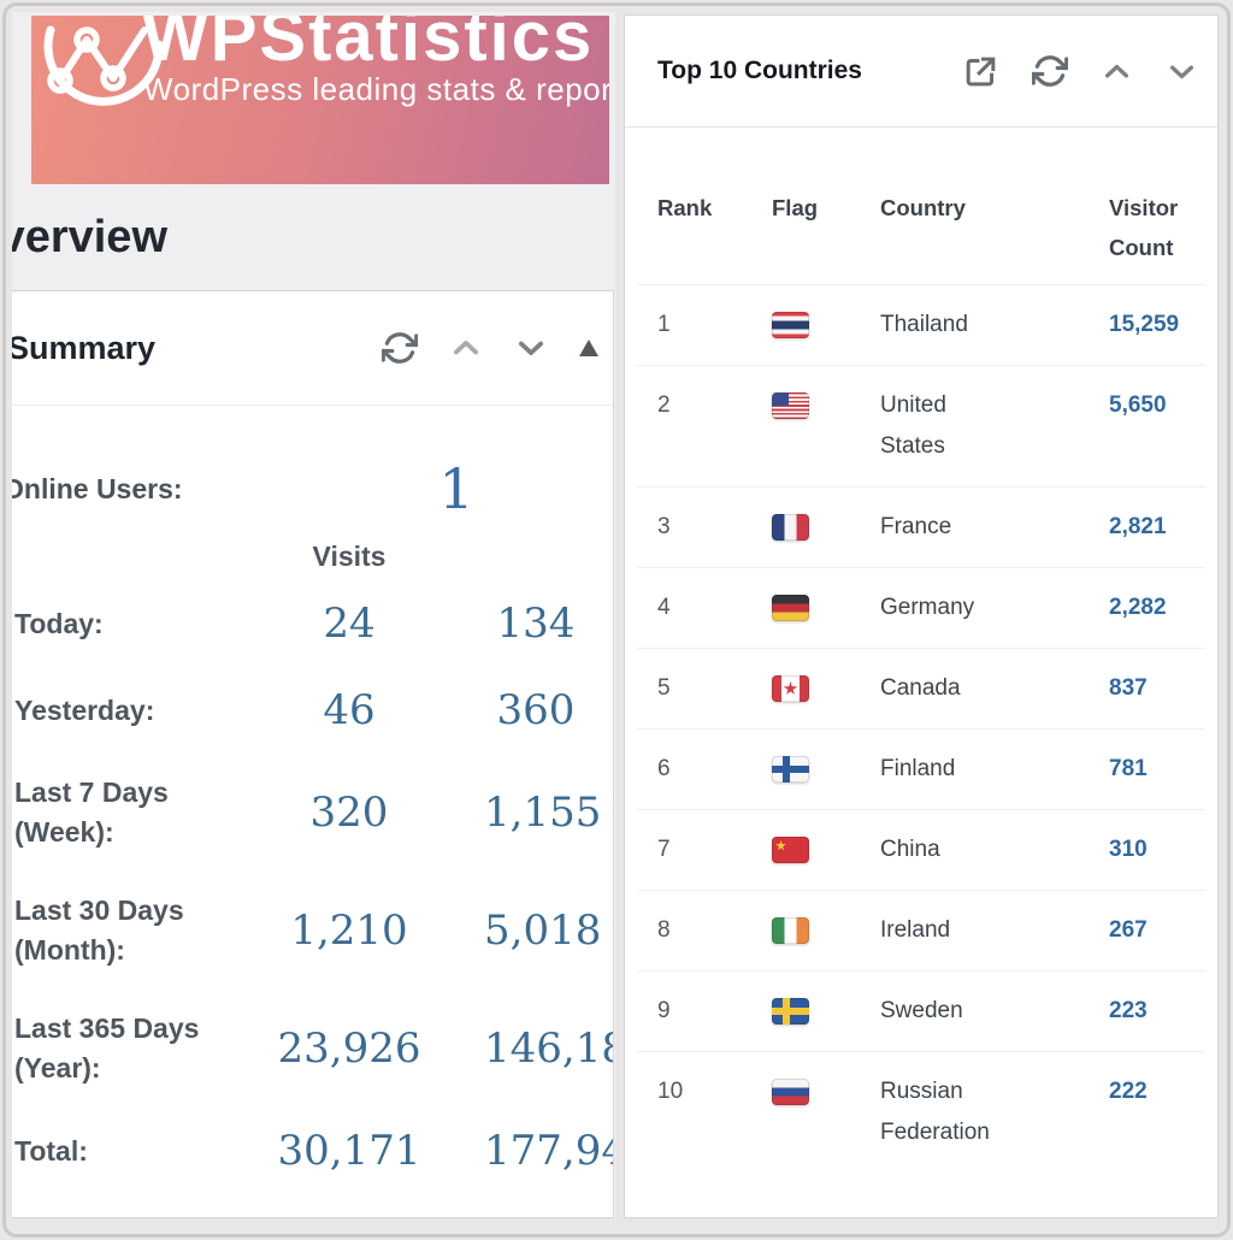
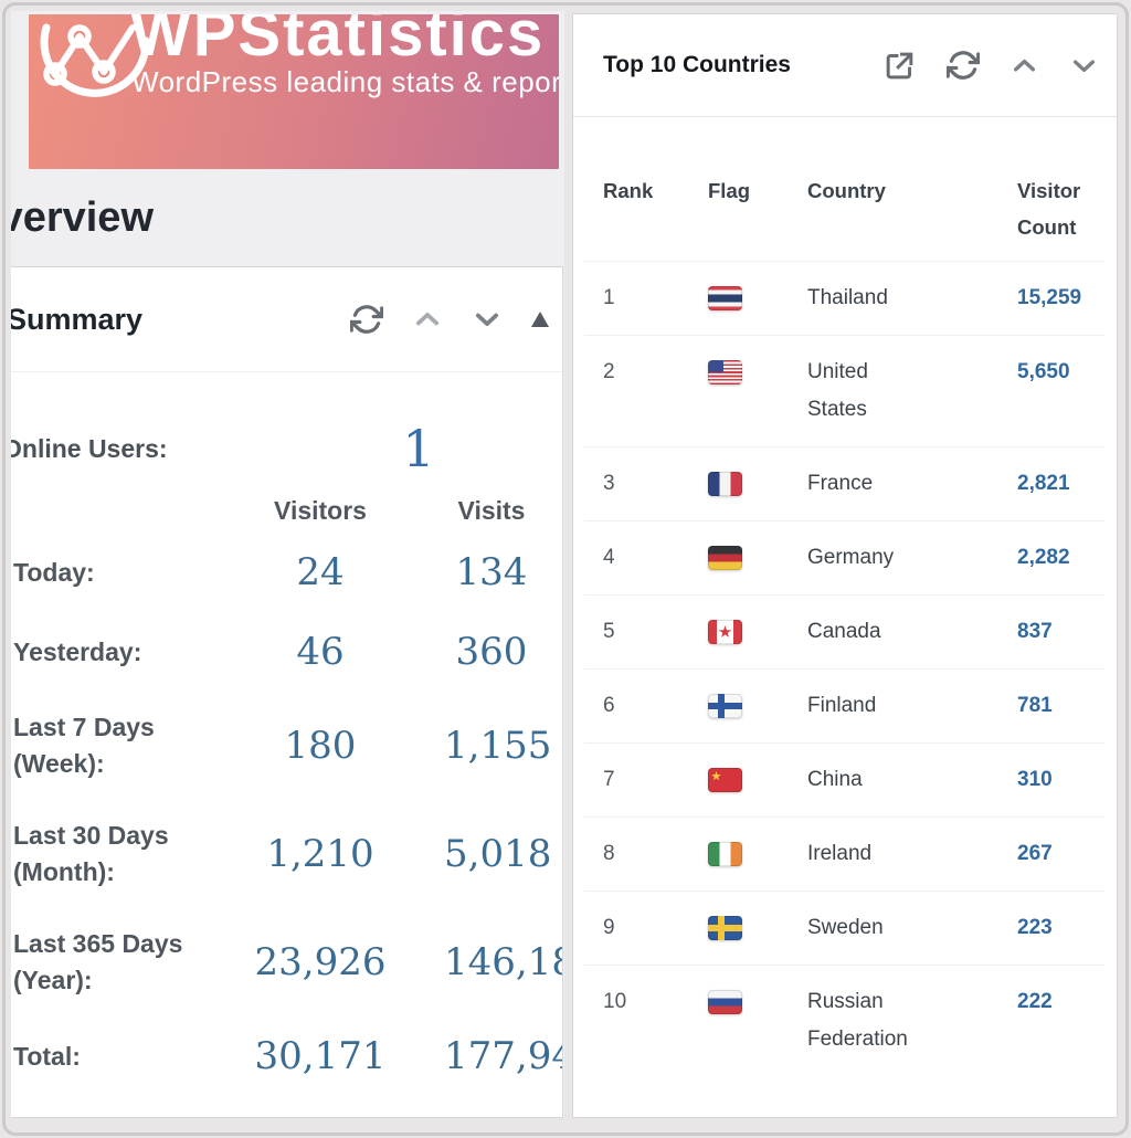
  WPStatistics
  WordPress leading stats & repor
  verview
  Summary
  Online Users:
  1
+ Visitors
  Visits
  Today:
  24
  134
  Yesterday:
  46
  360
  Last 7 Days (Week):
- 320
+ 180
  1,15
  Last 30 Days (Month):
  1,210
  5,01
  Last 365 Days (Year):
  23,926
  Total:
  30,171
  Top 10 Countries
  Rank
  Flag
  Country
  Visitor Count
  1
  Thailand
  15,259
  2
  United States
  5,650
  3
  France
  2,821
  4
  Germany
  2,282
  5
  Canada
  837
  6
  Finland
  781
  7
  China
  310
  8
  Ireland
  267
  9
  Sweden
  223
  10
  Russian Federation
  222
